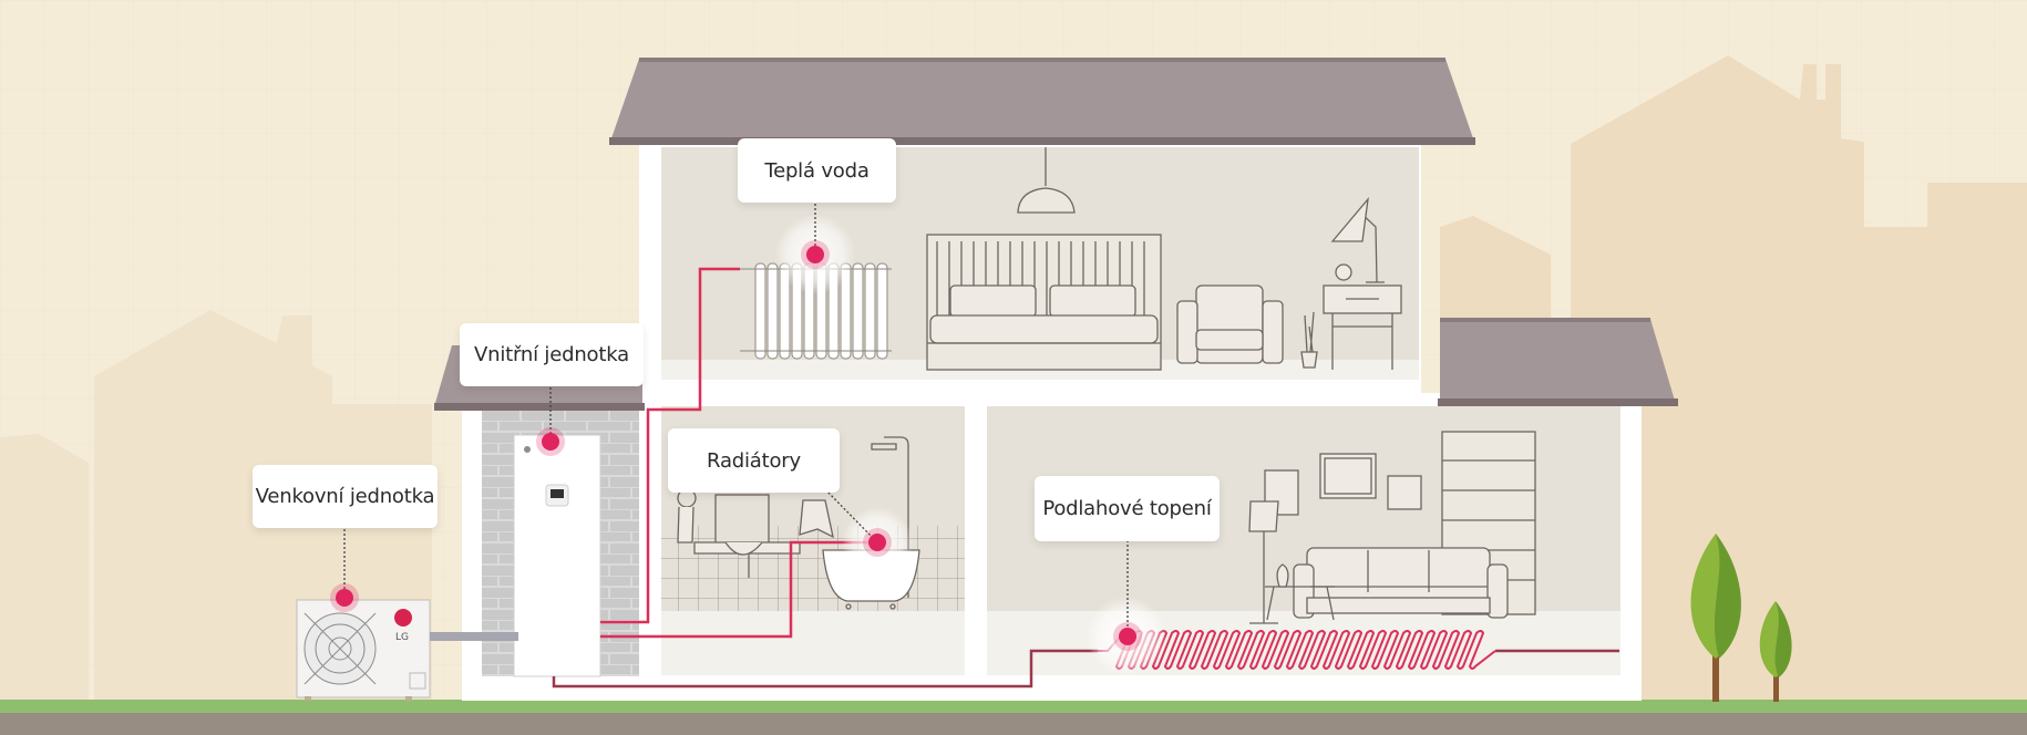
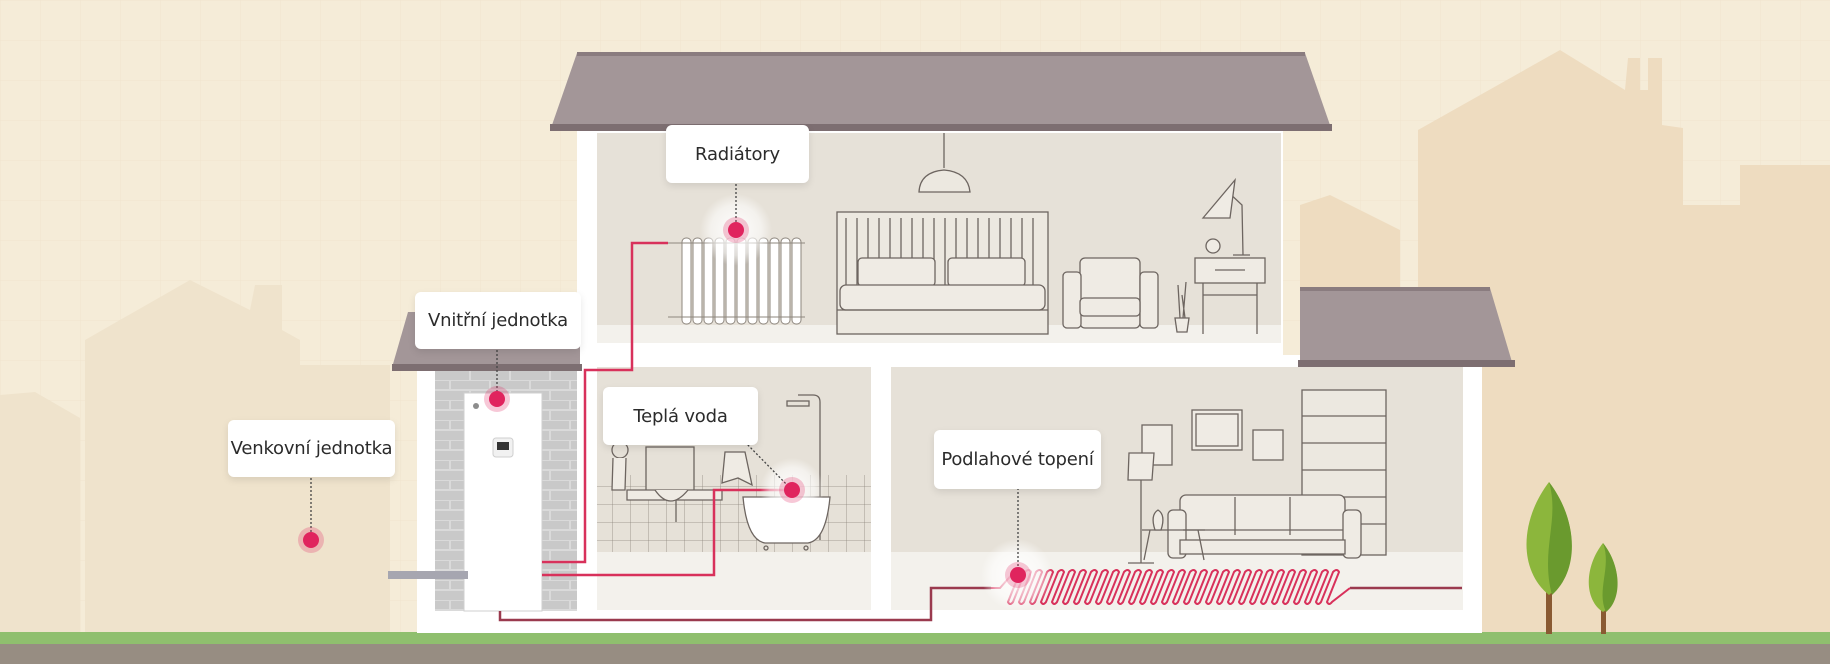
- LG
- Teplá voda
+ Radiátory
  Vnitřní jednotka
  Venkovní jednotka
- Radiátory
+ Teplá voda
  Podlahové topení
